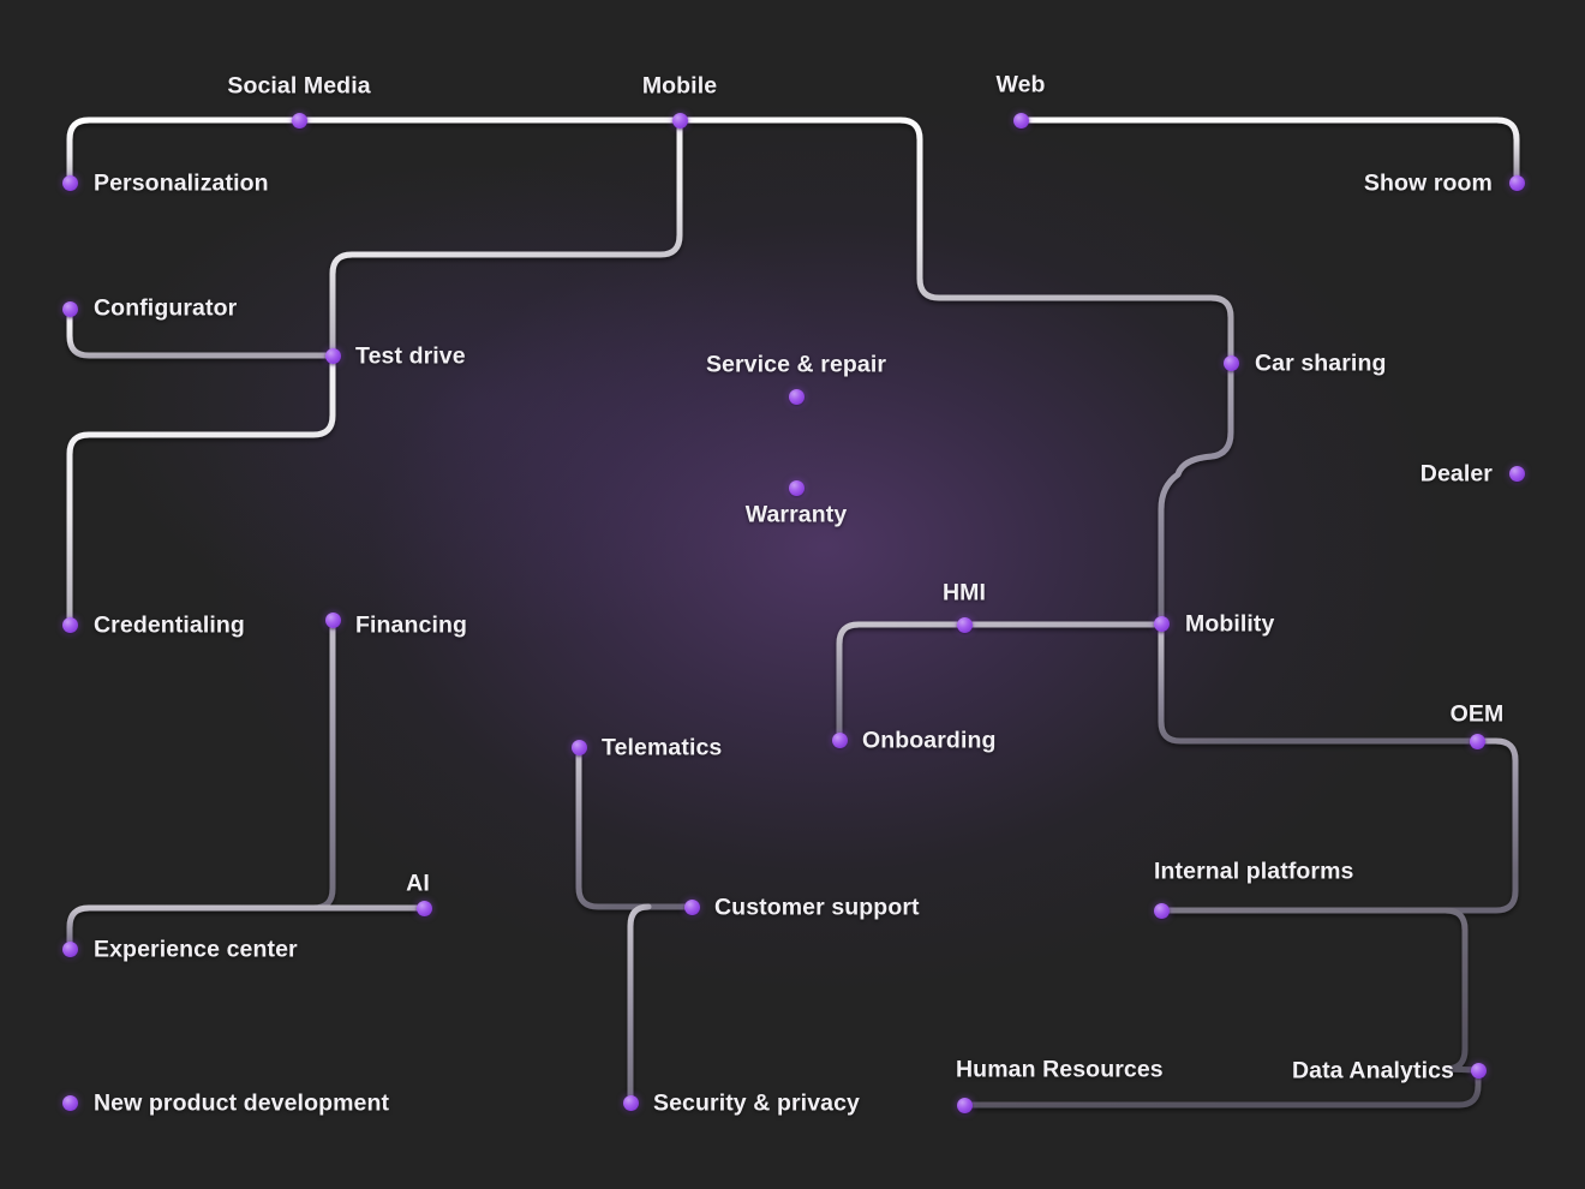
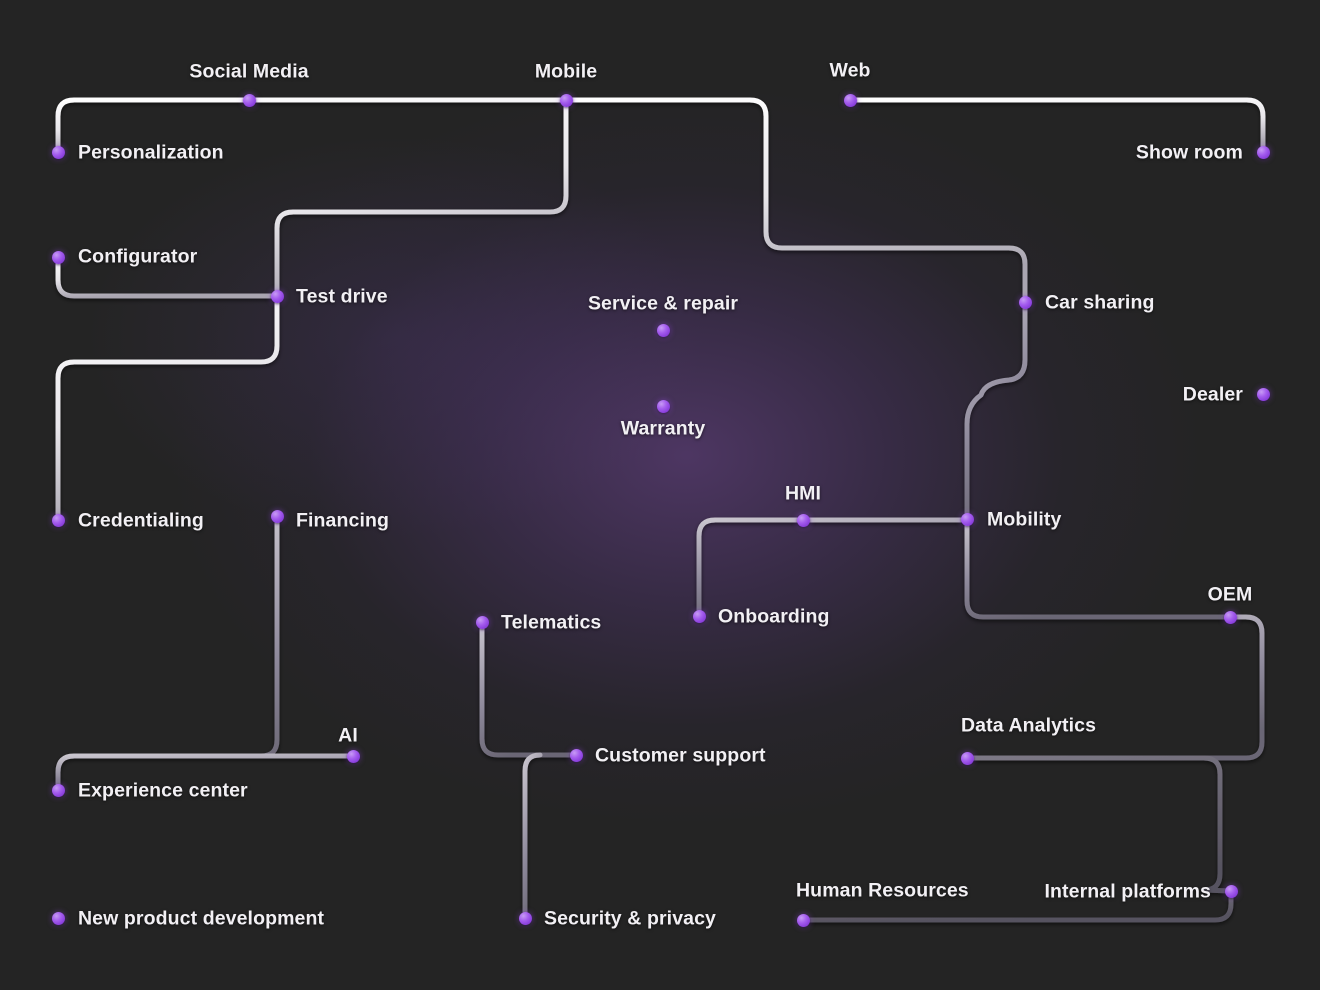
  Social Media
  Mobile
  Web
  Personalization
  Show room
  Configurator
  Test drive
  Service & repair
  Car sharing
  Warranty
  Dealer
  HMI
  Credentialing
  Financing
  Mobility
  OEM
  Telematics
  Onboarding
  AI
  Customer support
- Internal platforms
+ Data Analytics
  Experience center
  Human Resources
- Data Analytics
+ Internal platforms
  New product development
  Security & privacy
